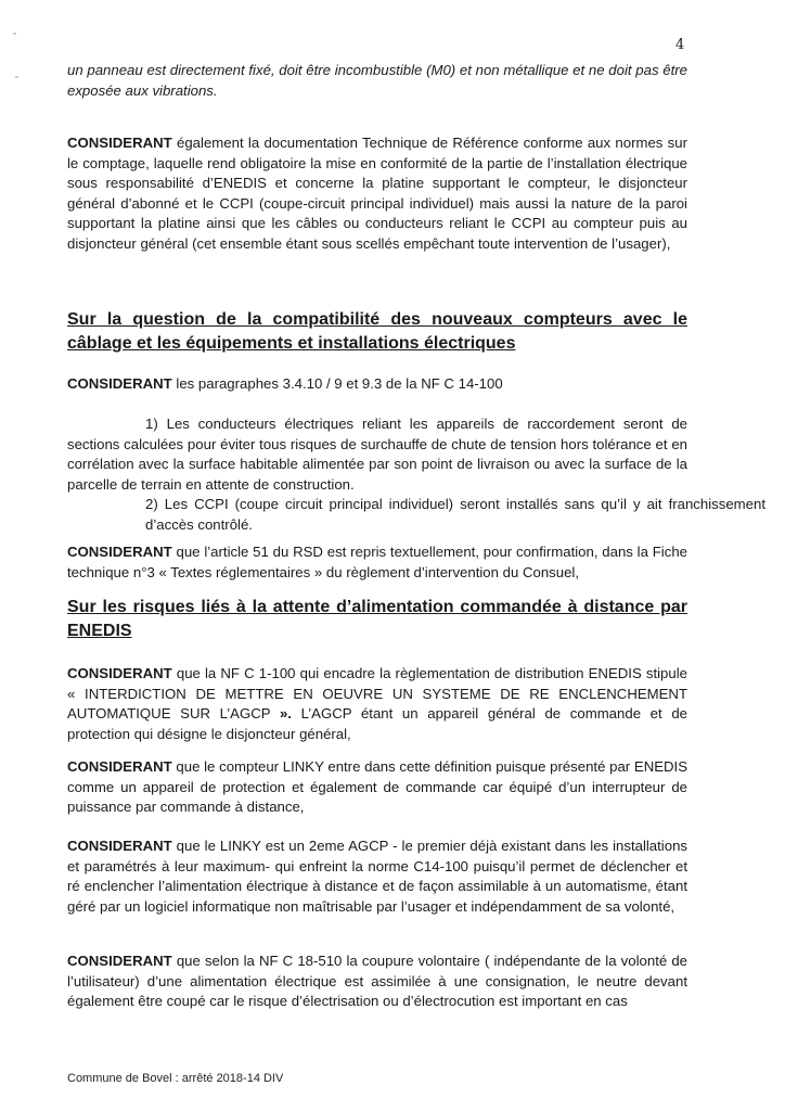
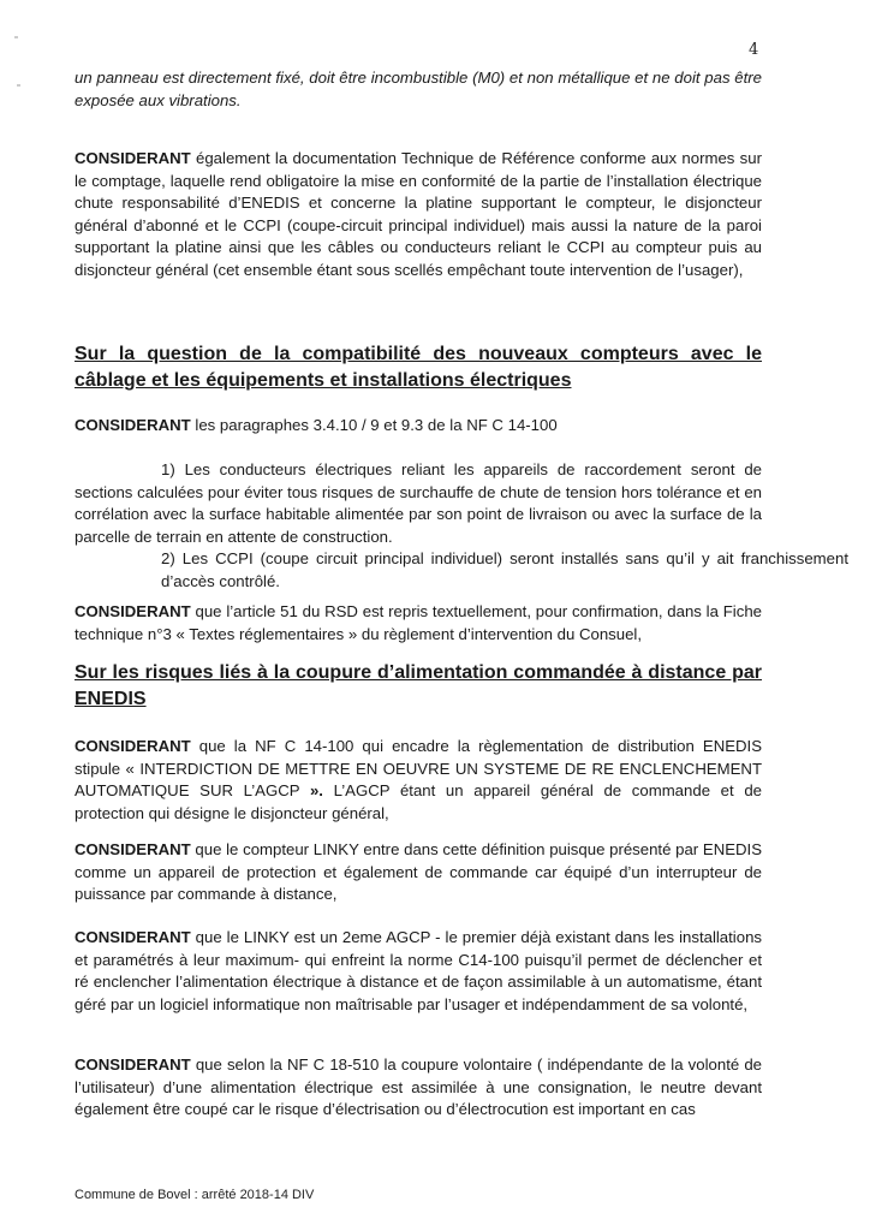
  4
  un panneau est directement fixé, doit être incombustible (M0) et non métallique et ne doit pas être exposée aux vibrations.
- CONSIDERANT également la documentation Technique de Référence conforme aux normes sur le comptage, laquelle rend obligatoire la mise en conformité de la partie de l’installation électrique sous responsabilité d’ENEDIS et concerne la platine supportant le compteur, le disjoncteur général d’abonné et le CCPI (coupe-circuit principal individuel) mais aussi la nature de la paroi supportant la platine ainsi que les câbles ou conducteurs reliant le CCPI au compteur puis au disjoncteur général (cet ensemble étant sous scellés empêchant toute intervention de l’usager),
+ CONSIDERANT également la documentation Technique de Référence conforme aux normes sur le comptage, laquelle rend obligatoire la mise en conformité de la partie de l’installation électrique chute responsabilité d’ENEDIS et concerne la platine supportant le compteur, le disjoncteur général d’abonné et le CCPI (coupe-circuit principal individuel) mais aussi la nature de la paroi supportant la platine ainsi que les câbles ou conducteurs reliant le CCPI au compteur puis au disjoncteur général (cet ensemble étant sous scellés empêchant toute intervention de l’usager),
  Sur la question de la compatibilité des nouveaux compteurs avec le câblage et les équipements et installations électriques
  CONSIDERANT les paragraphes 3.4.10 / 9 et 9.3 de la NF C 14-100
  1) Les conducteurs électriques reliant les appareils de raccordement seront de sections calculées pour éviter tous risques de surchauffe de chute de tension hors tolérance et en corrélation avec la surface habitable alimentée par son point de livraison ou avec la surface de la parcelle de terrain en attente de construction.
  2) Les CCPI (coupe circuit principal individuel) seront installés sans qu’il y ait franchissement d’accès contrôlé.
  CONSIDERANT que l’article 51 du RSD est repris textuellement, pour confirmation, dans la Fiche technique n°3 « Textes réglementaires » du règlement d’intervention du Consuel,
- Sur les risques liés à la attente d’alimentation commandée à distance par ENEDIS
+ Sur les risques liés à la coupure d’alimentation commandée à distance par ENEDIS
- CONSIDERANT que la NF C 1-100 qui encadre la règlementation de distribution ENEDIS stipule « INTERDICTION DE METTRE EN OEUVRE UN SYSTEME DE RE ENCLENCHEMENT AUTOMATIQUE SUR L’AGCP ». L’AGCP étant un appareil général de commande et de protection qui désigne le disjoncteur général,
+ CONSIDERANT que la NF C 14-100 qui encadre la règlementation de distribution ENEDIS stipule « INTERDICTION DE METTRE EN OEUVRE UN SYSTEME DE RE ENCLENCHEMENT AUTOMATIQUE SUR L’AGCP ». L’AGCP étant un appareil général de commande et de protection qui désigne le disjoncteur général,
  CONSIDERANT que le compteur LINKY entre dans cette définition puisque présenté par ENEDIS comme un appareil de protection et également de commande car équipé d’un interrupteur de puissance par commande à distance,
  CONSIDERANT que le LINKY est un 2eme AGCP - le premier déjà existant dans les installations et paramétrés à leur maximum- qui enfreint la norme C14-100 puisqu’il permet de déclencher et ré enclencher l’alimentation électrique à distance et de façon assimilable à un automatisme, étant géré par un logiciel informatique non maîtrisable par l’usager et indépendamment de sa volonté,
  CONSIDERANT que selon la NF C 18-510 la coupure volontaire ( indépendante de la volonté de l’utilisateur) d’une alimentation électrique est assimilée à une consignation, le neutre devant également être coupé car le risque d’électrisation ou d’électrocution est important en cas
  Commune de Bovel : arrêté 2018-14 DIV
